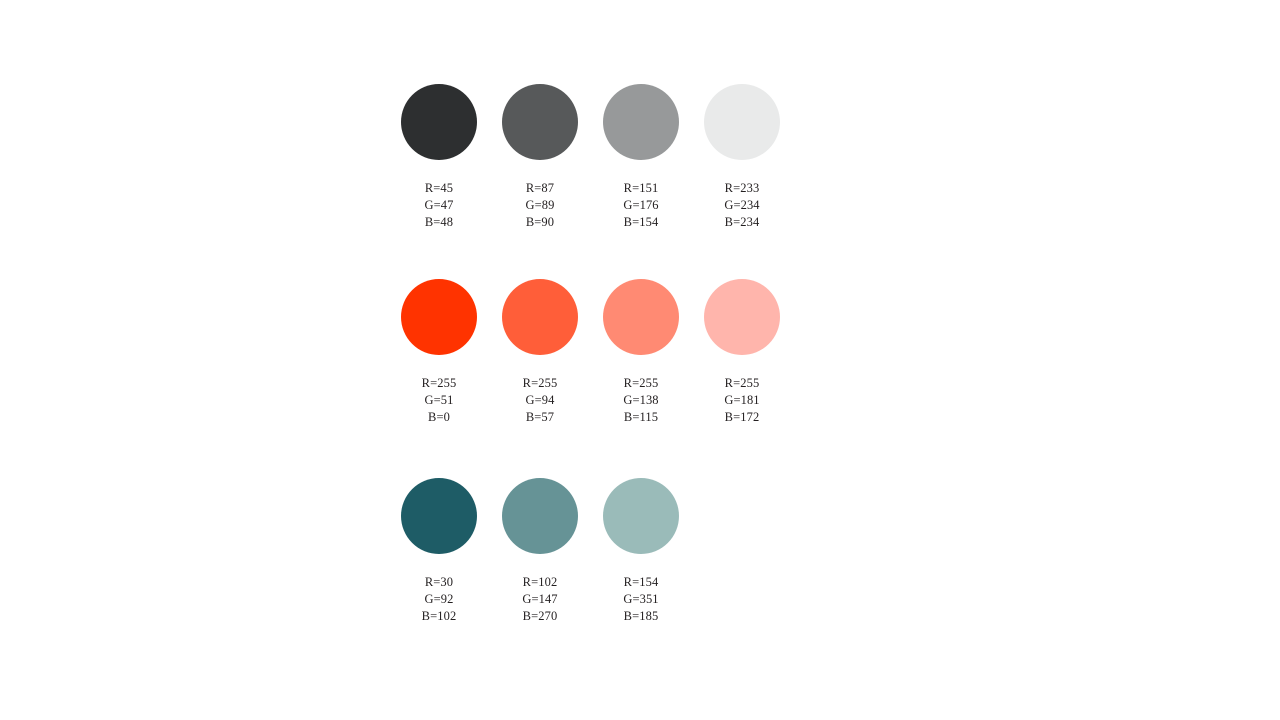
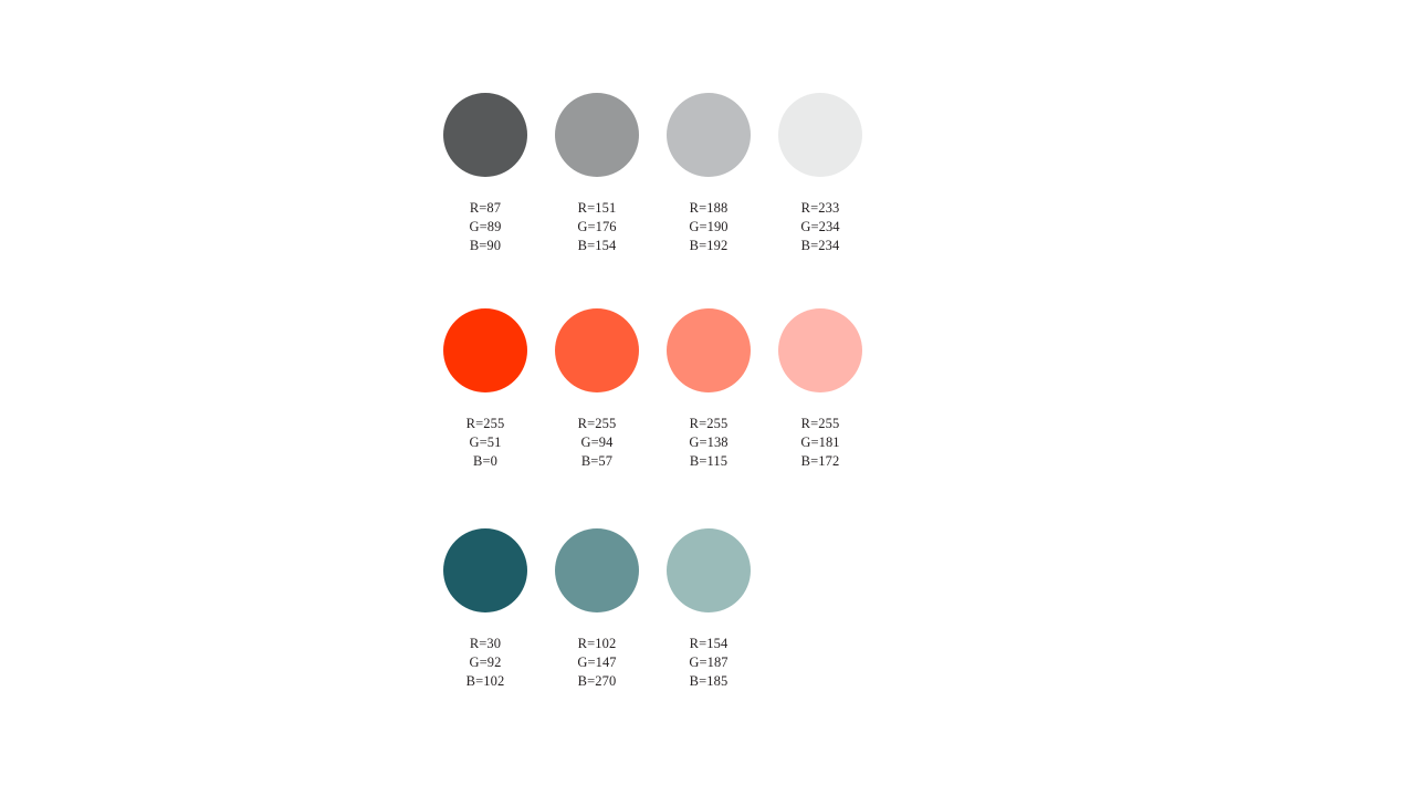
- R=45
- G=47
- B=48
  R=87
  G=89
  B=90
  R=151
  G=176
  B=154
+ R=188
+ G=190
+ B=192
  R=233
  G=234
  B=234
  R=255
  G=51
  B=0
  R=255
  G=94
  B=57
  R=255
  G=138
  B=115
  R=255
  G=181
  B=172
  R=30
  G=92
  B=102
  R=102
  G=147
  B=270
  R=154
- G=351
+ G=187
  B=185
